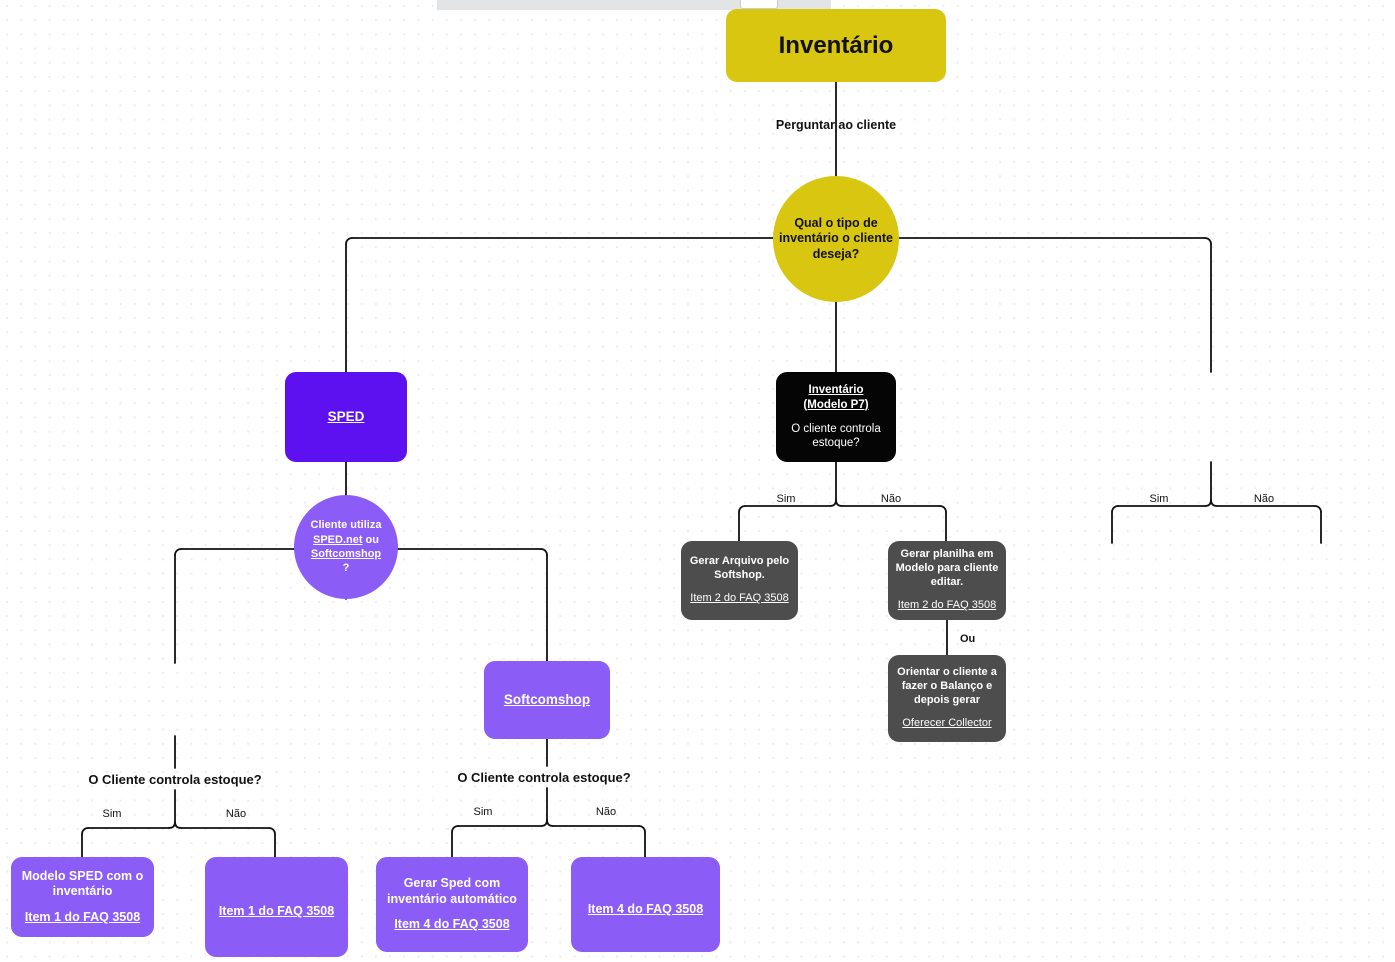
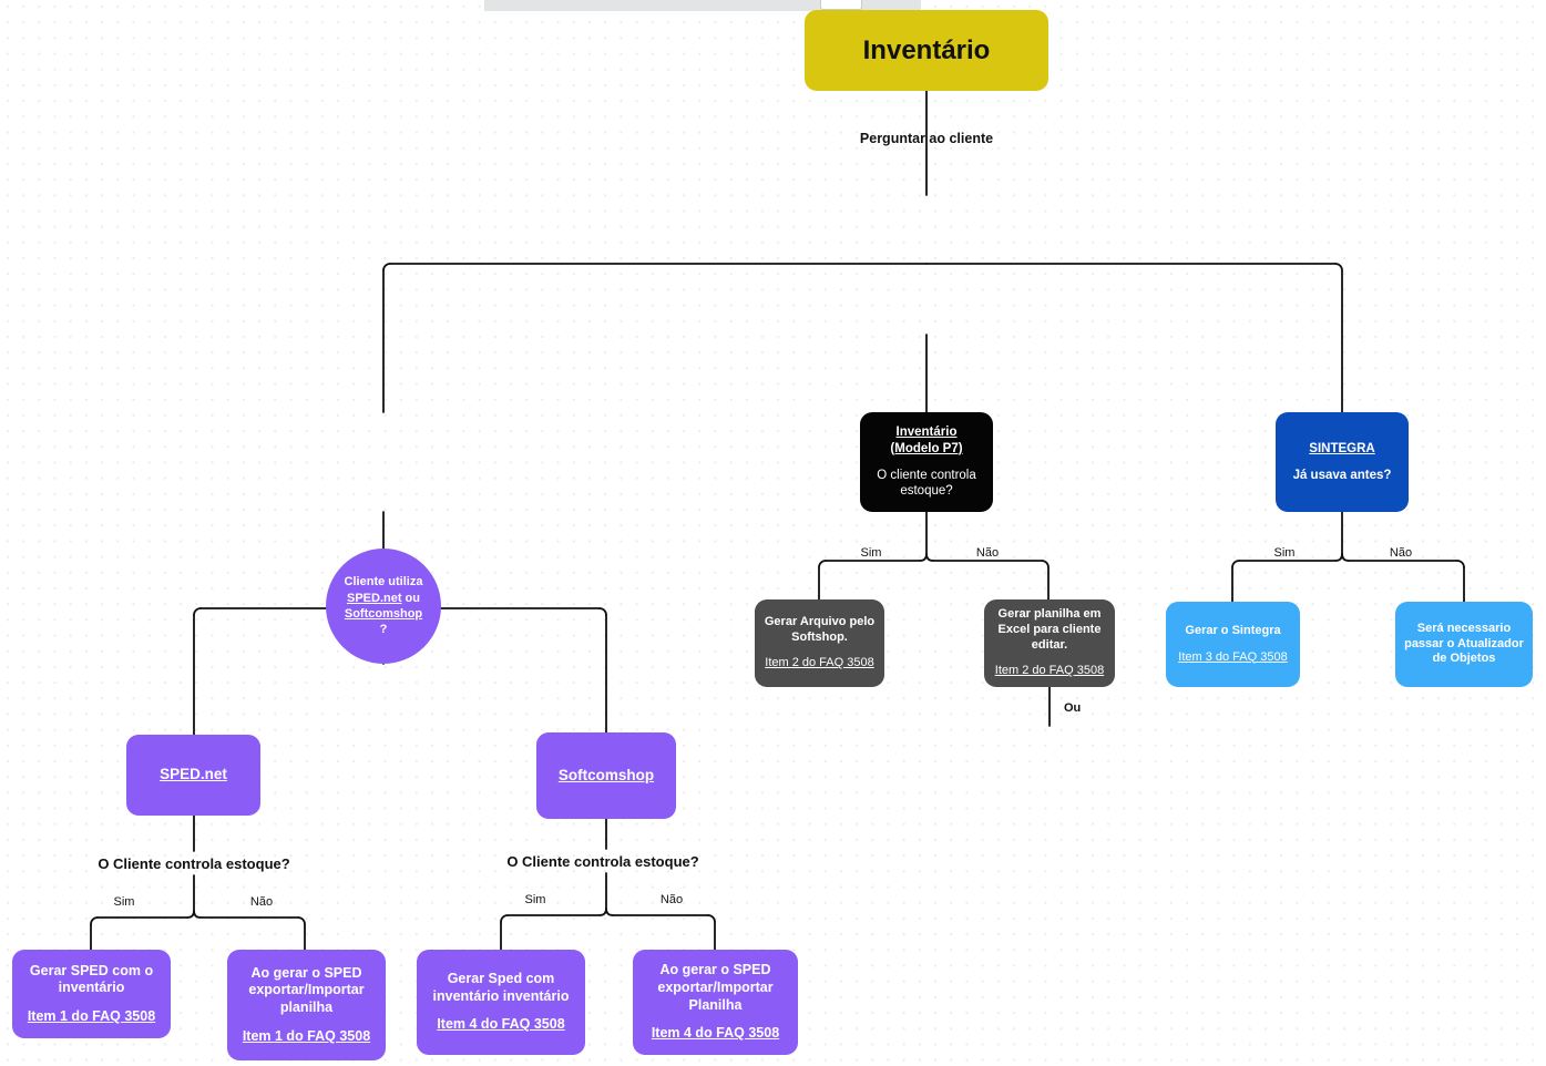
  Inventário
  Perguntar ao cliente
- Qual o tipo de inventário o cliente deseja?
- SPED
  Inventário
  (Modelo P7)
  O cliente controla estoque?
+ SINTEGRA
+ Já usava antes?
  Cliente utiliza
  SPED.net ou
  Softcomshop
  ?
  Sim
  Não
  Gerar Arquivo pelo Softshop.
  Item 2 do FAQ 3508
- Gerar planilha em Modelo para cliente editar.
+ Gerar planilha em Excel para cliente editar.
  Item 2 do FAQ 3508
  Ou
- Orientar o cliente a fazer o Balanço e depois gerar
- Oferecer Collector
  Sim
  Não
+ Gerar o Sintegra
+ Item 3 do FAQ 3508
+ Será necessario passar o Atualizador de Objetos
+ SPED.net
  Softcomshop
  O Cliente controla estoque?
  Sim
  Não
  O Cliente controla estoque?
  Sim
  Não
- Modelo SPED com o inventário
+ Gerar SPED com o inventário
  Item 1 do FAQ 3508
+ Ao gerar o SPED exportar/Importar planilha
  Item 1 do FAQ 3508
- Gerar Sped com inventário automático
+ Gerar Sped com inventário inventário
  Item 4 do FAQ 3508
+ Ao gerar o SPED exportar/Importar Planilha
  Item 4 do FAQ 3508
